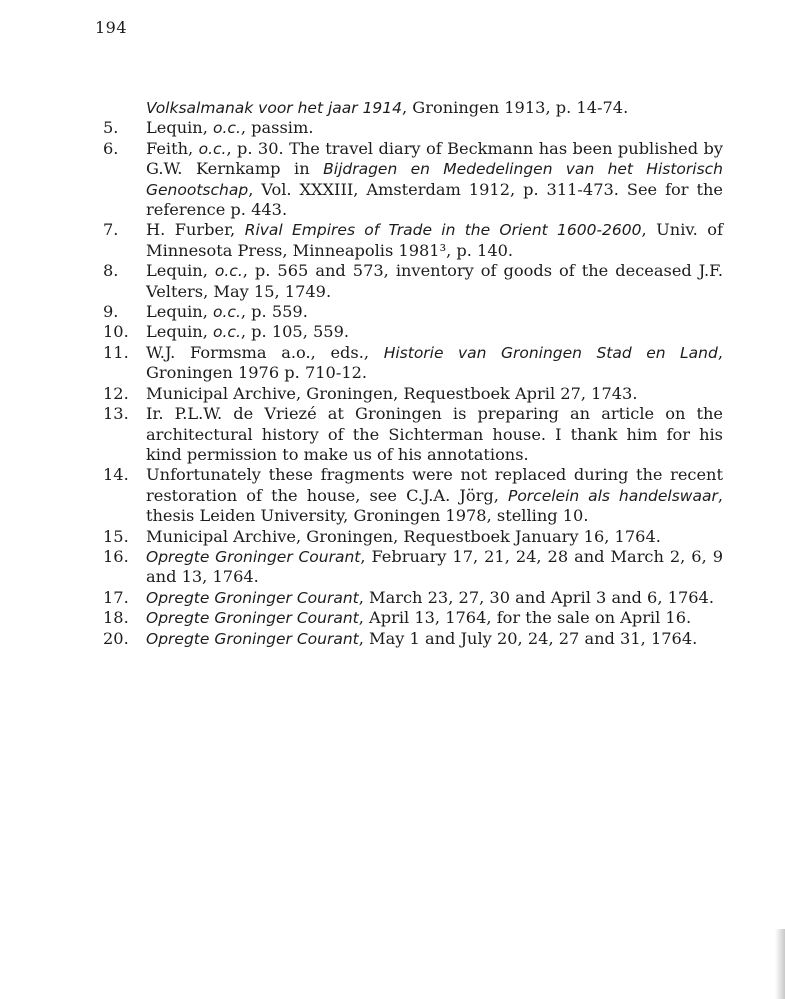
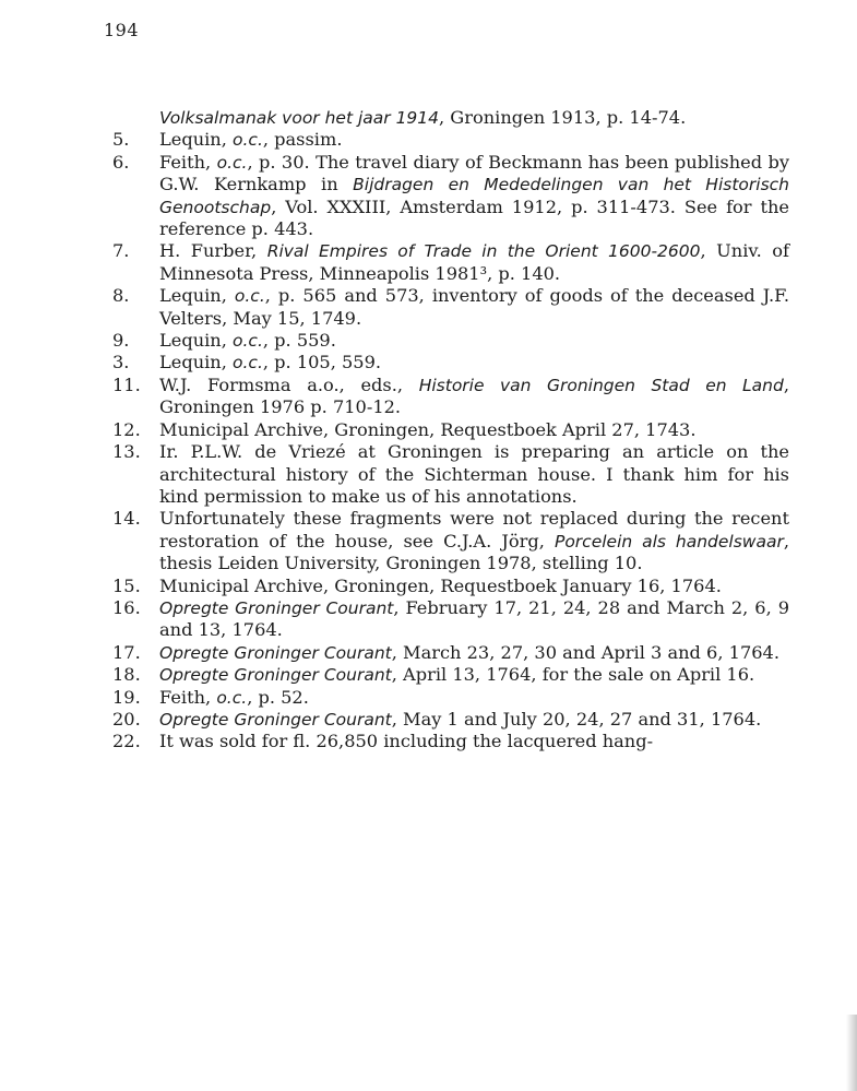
  194
  Volksalmanak voor het jaar 1914, Groningen 1913, p. 14-74.
  5.
  Lequin, o.c., passim.
  6.
  Feith, o.c., p. 30. The travel diary of Beckmann has been published by G.W. Kernkamp in Bijdragen en Mededelingen van het Historisch Genootschap, Vol. XXXIII, Amsterdam 1912, p. 311-473. See for the reference p. 443.
  7.
  H. Furber, Rival Empires of Trade in the Orient 1600-2600, Univ. of Minnesota Press, Minneapolis 1981³, p. 140.
  8.
  Lequin, o.c., p. 565 and 573, inventory of goods of the deceased J.F. Velters, May 15, 1749.
  9.
  Lequin, o.c., p. 559.
- 10.
+ 3.
  Lequin, o.c., p. 105, 559.
  11.
  W.J. Formsma a.o., eds., Historie van Groningen Stad en Land, Groningen 1976 p. 710-12.
  12.
  Municipal Archive, Groningen, Requestboek April 27, 1743.
  13.
  Ir. P.L.W. de Vriezé at Groningen is preparing an article on the architectural history of the Sichterman house. I thank him for his kind permission to make us of his annotations.
  14.
  Unfortunately these fragments were not replaced during the recent restoration of the house, see C.J.A. Jörg, Porcelein als handelswaar, thesis Leiden University, Groningen 1978, stelling 10.
  15.
  Municipal Archive, Groningen, Requestboek January 16, 1764.
  16.
  Opregte Groninger Courant, February 17, 21, 24, 28 and March 2, 6, 9 and 13, 1764.
  17.
  Opregte Groninger Courant, March 23, 27, 30 and April 3 and 6, 1764.
  18.
  Opregte Groninger Courant, April 13, 1764, for the sale on April 16.
+ 19.
+ Feith, o.c., p. 52.
  20.
  Opregte Groninger Courant, May 1 and July 20, 24, 27 and 31, 1764.
+ 22.
+ It was sold for fl. 26,850 including the lacquered hang-
